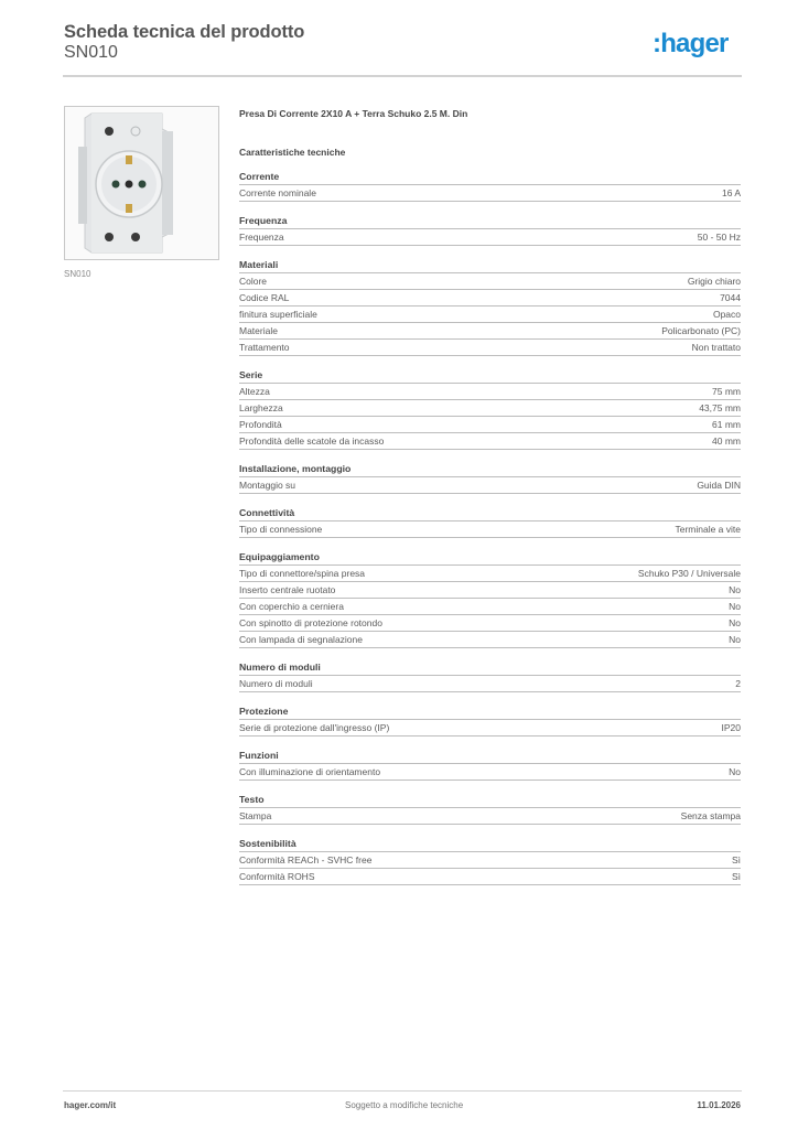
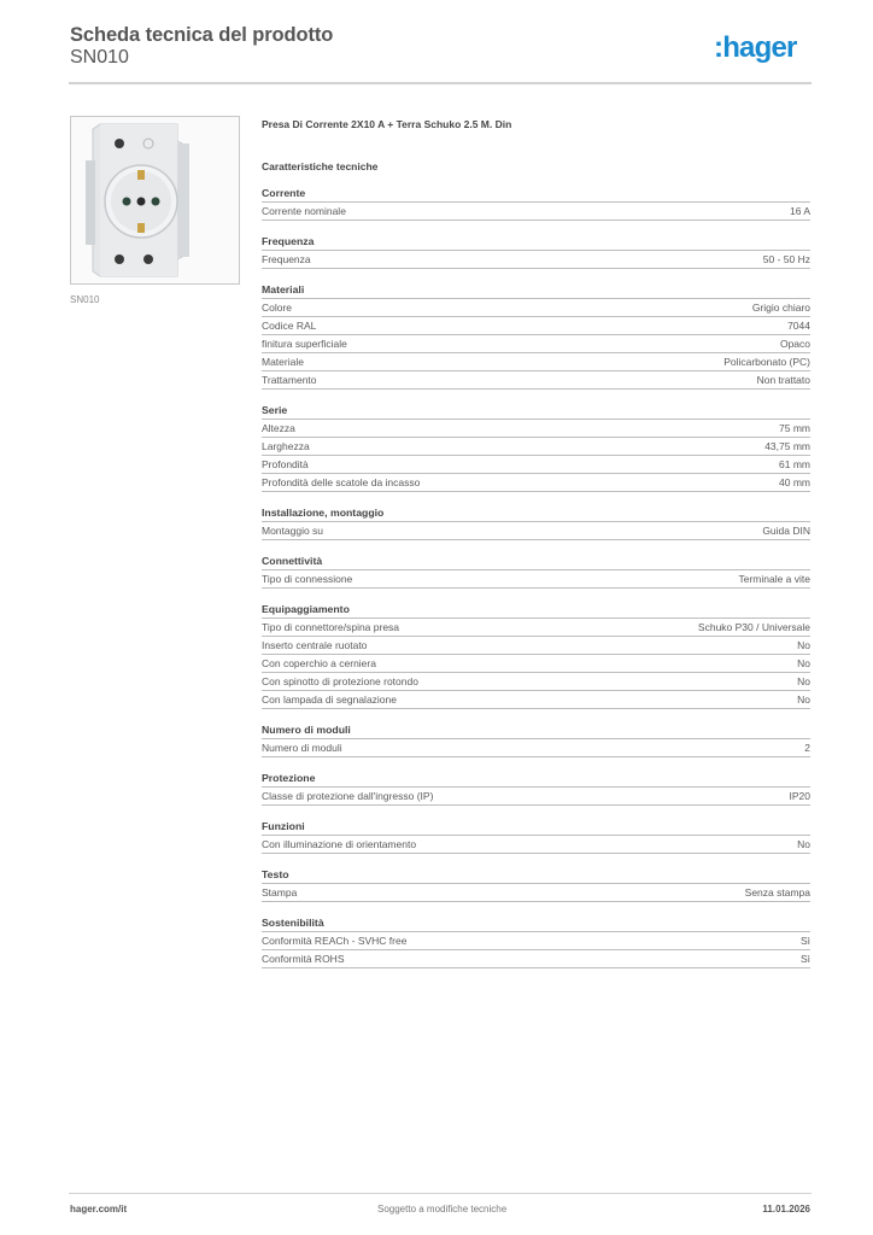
  Scheda tecnica del prodotto
  SN010
  :hager
  SN010
  Presa Di Corrente 2X10 A + Terra Schuko 2.5 M. Din
  Caratteristiche tecniche
  Corrente
  Corrente nominale
  16 A
  Frequenza
  Frequenza
  50 - 50 Hz
  Materiali
  Colore
  Grigio chiaro
  Codice RAL
  7044
  finitura superficiale
  Opaco
  Materiale
  Policarbonato (PC)
  Trattamento
  Non trattato
  Serie
  Altezza
  75 mm
  Larghezza
  43,75 mm
  Profondità
  61 mm
  Profondità delle scatole da incasso
  40 mm
  Installazione, montaggio
  Montaggio su
  Guida DIN
  Connettività
  Tipo di connessione
  Terminale a vite
  Equipaggiamento
  Tipo di connettore/spina presa
  Schuko P30 / Universale
  Inserto centrale ruotato
  No
  Con coperchio a cerniera
  No
  Con spinotto di protezione rotondo
  No
  Con lampada di segnalazione
  No
  Numero di moduli
  Numero di moduli
  2
  Protezione
- Serie di protezione dall'ingresso (IP)
+ Classe di protezione dall'ingresso (IP)
  IP20
  Funzioni
  Con illuminazione di orientamento
  No
  Testo
  Stampa
  Senza stampa
  Sostenibilità
  Conformità REACh - SVHC free
  Sì
  Conformità ROHS
  Sì
  hager.com/it
  Soggetto a modifiche tecniche
  11.01.2026
